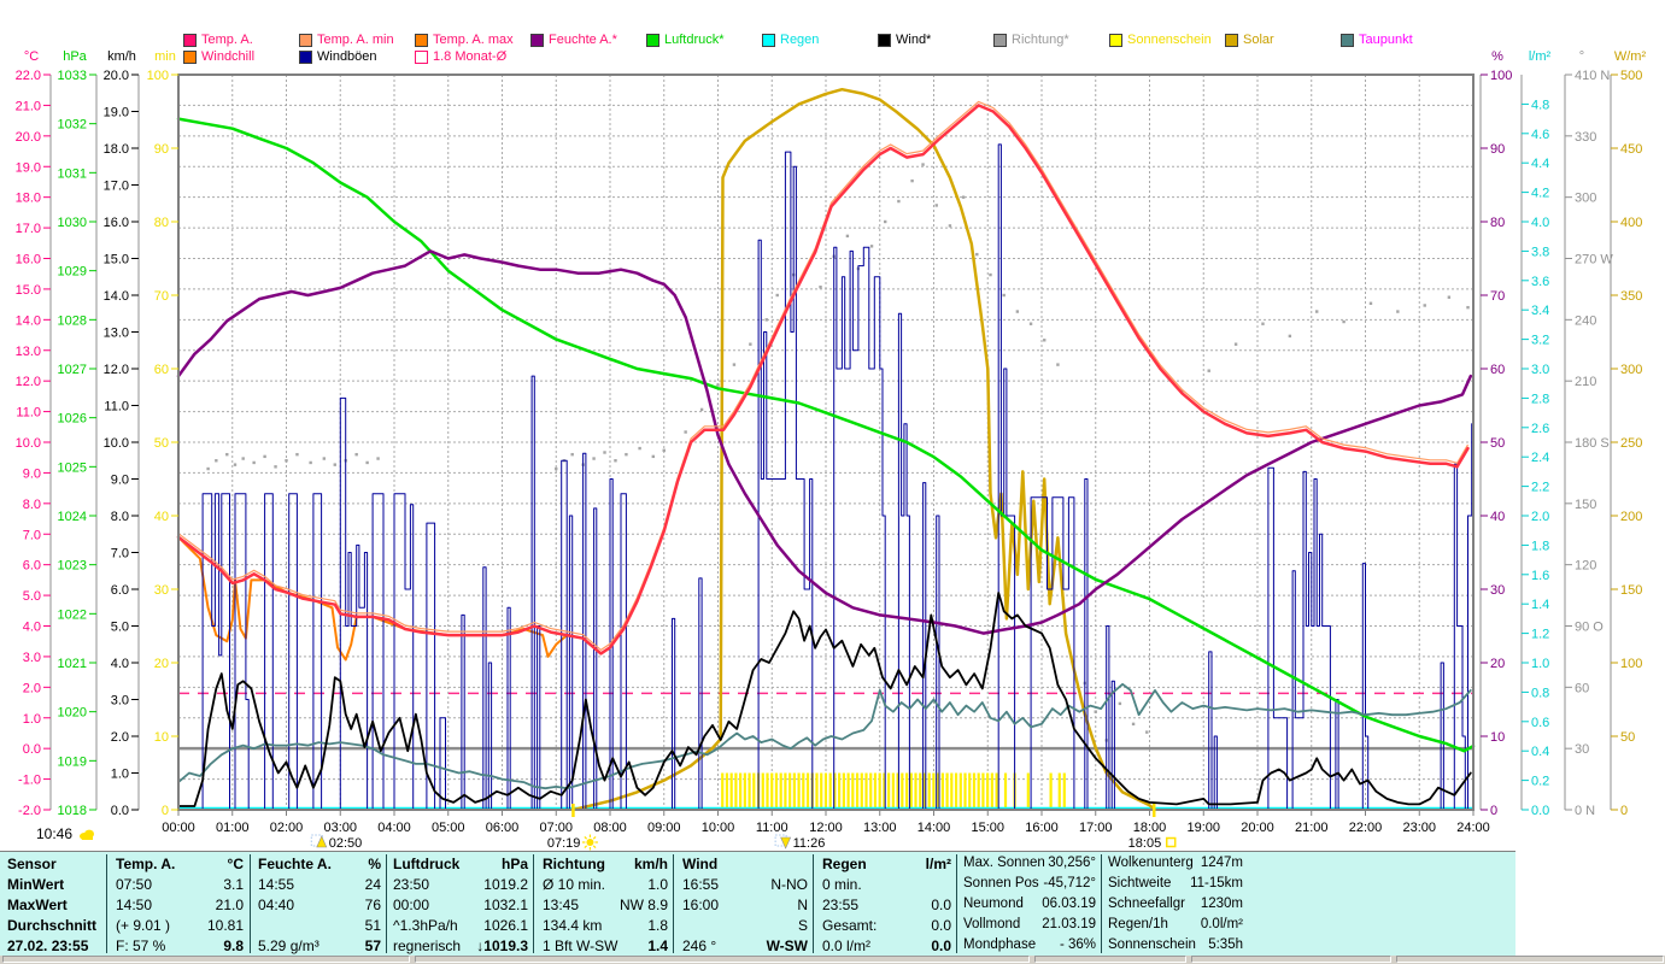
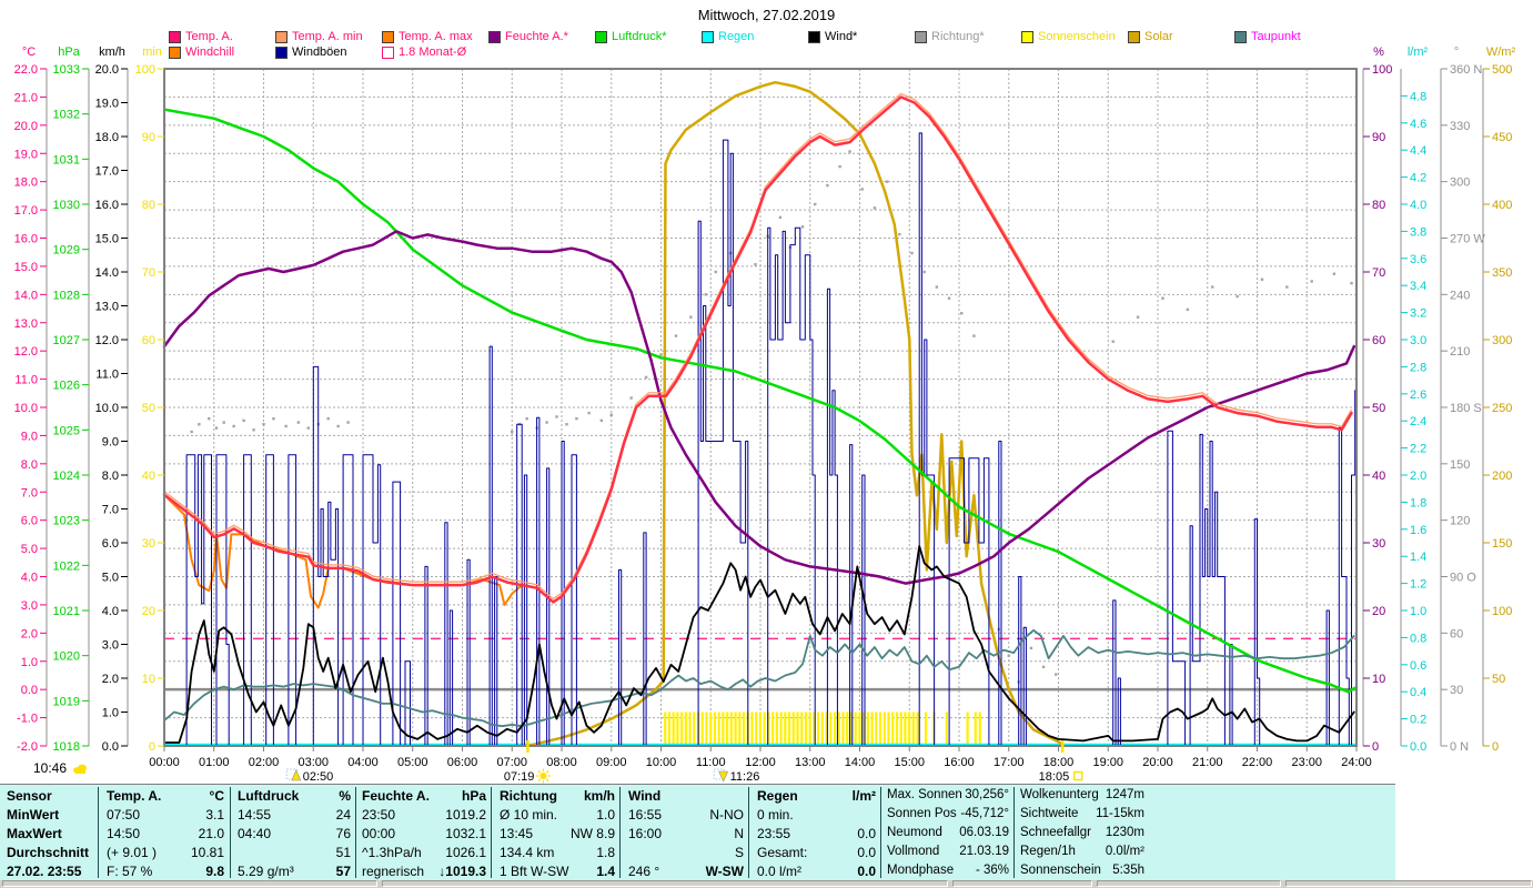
+ Mittwoch, 27.02.2019
  Temp. A.
  Temp. A. min
  Temp. A. max
  Feuchte A.*
  Luftdruck*
  Regen
  Wind*
  Richtung*
  Sonnenschein
  Solar
  Taupunkt
  Windchill
  Windböen
  1.8 Monat-Ø
  -2.0
  -1.0
  0.0
  1.0
  2.0
  3.0
  4.0
  5.0
  6.0
  7.0
  8.0
  9.0
  10.0
  11.0
  12.0
  13.0
  14.0
  15.0
  16.0
  17.0
  18.0
  19.0
  20.0
  21.0
  22.0
  °C
  1018
  1019
  1020
  1021
  1022
  1023
  1024
  1025
  1026
  1027
  1028
  1029
  1030
  1031
  1032
  1033
  hPa
  0.0
  1.0
  2.0
  3.0
  4.0
  5.0
  6.0
  7.0
  8.0
  9.0
  10.0
  11.0
  12.0
  13.0
  14.0
  15.0
  16.0
  17.0
  18.0
  19.0
  20.0
  km/h
  0
  10
  20
  30
  40
  50
  60
  70
  80
  90
  100
  min
  0
  10
  20
  30
  40
  50
  60
  70
  80
  90
  100
  %
  0.0
  0.2
  0.4
  0.6
  0.8
  1.0
  1.2
  1.4
  1.6
  1.8
  2.0
  2.2
  2.4
  2.6
  2.8
  3.0
  3.2
  3.4
  3.6
  3.8
  4.0
  4.2
  4.4
  4.6
  4.8
  l/m²
  0 N
  30
  60
  90 O
  120
  150
  180 S
  210
  240
  270 W
  300
  330
- 410 N
+ 360 N
  °
  0
  50
  100
  150
  200
  250
  300
  350
  400
  450
  500
  W/m²
  00:00
  01:00
  02:00
  03:00
  04:00
  05:00
  06:00
  07:00
  08:00
  09:00
  10:00
  11:00
  12:00
  13:00
  14:00
  15:00
  16:00
  17:00
  18:00
  19:00
  20:00
  21:00
  22:00
  23:00
  24:00
  02:50
  07:19
  11:26
  18:05
  10:46
  Sensor
  MinWert
  MaxWert
  Durchschnitt
  27.02. 23:55
  Temp. A.
  °C
  07:50
  3.1
  14:50
  21.0
  (+ 9.01 )
  10.81
  F: 57 %
  9.8
- Feuchte A.
+ Luftdruck
  %
  14:55
  24
  04:40
  76
  51
  5.29 g/m³
  57
- Luftdruck
+ Feuchte A.
  hPa
  23:50
  1019.2
  00:00
  1032.1
  ^1.3hPa/h
  1026.1
  regnerisch
  ↓1019.3
  Richtung
  km/h
  Ø 10 min.
  1.0
  13:45
  NW 8.9
  134.4 km
  1.8
  1 Bft W-SW
  1.4
  Wind
  16:55
  N-NO
  16:00
  N
  S
  246 °
  W-SW
  Regen
  l/m²
  0 min.
  23:55
  0.0
  Gesamt:
  0.0
  0.0 l/m²
  0.0
  Max. Sonnen
  30,256°
  Sonnen Pos
  -45,712°
  Neumond
  06.03.19
  Vollmond
  21.03.19
  Mondphase
  - 36%
  Wolkenunterg
  1247m
  Sichtweite
  11-15km
  Schneefallgr
  1230m
  Regen/1h
  0.0l/m²
  Sonnenschein
  5:35h
